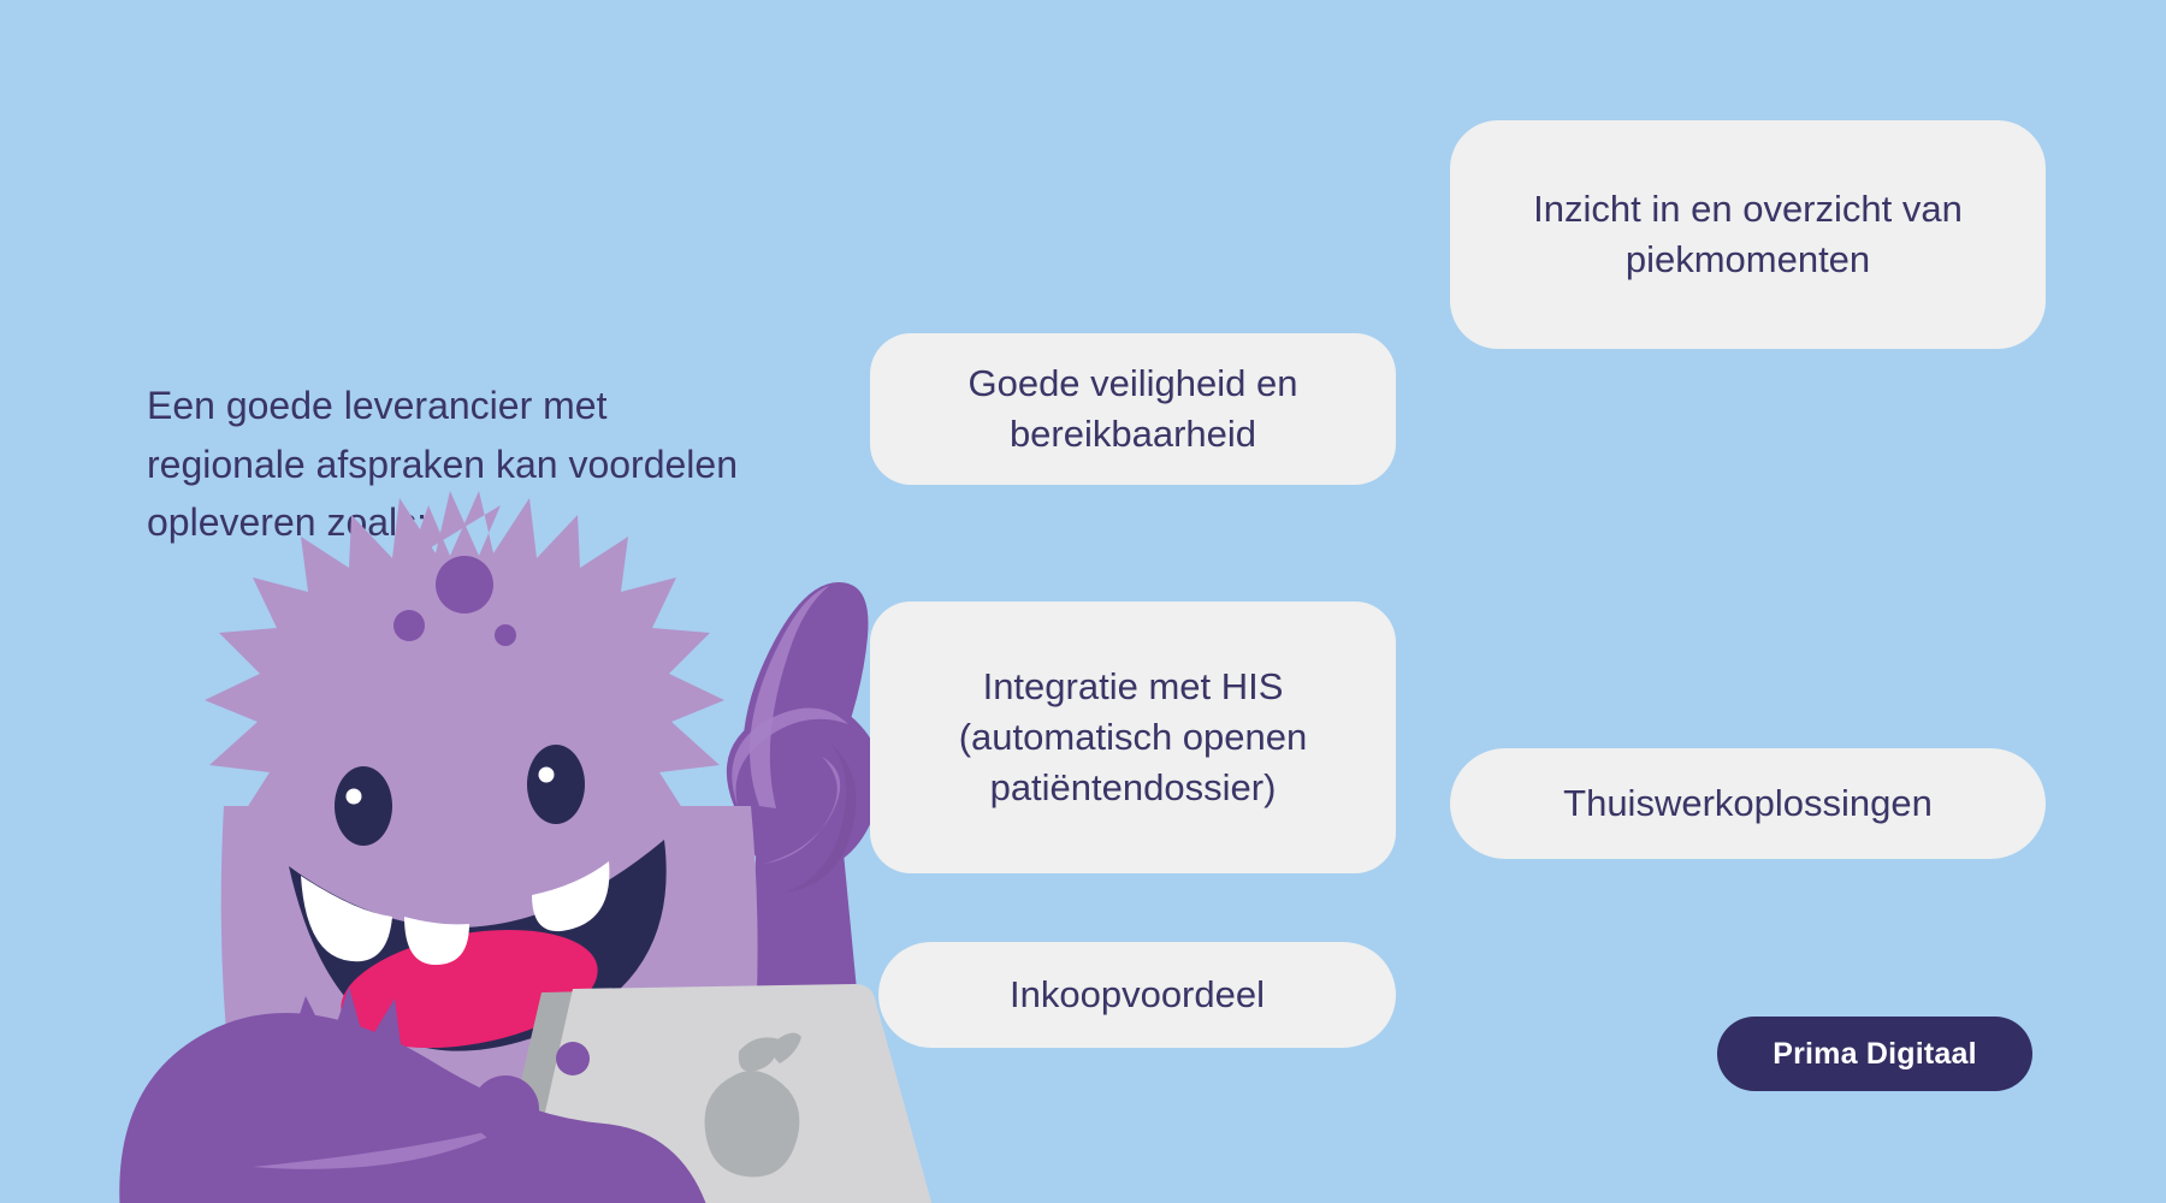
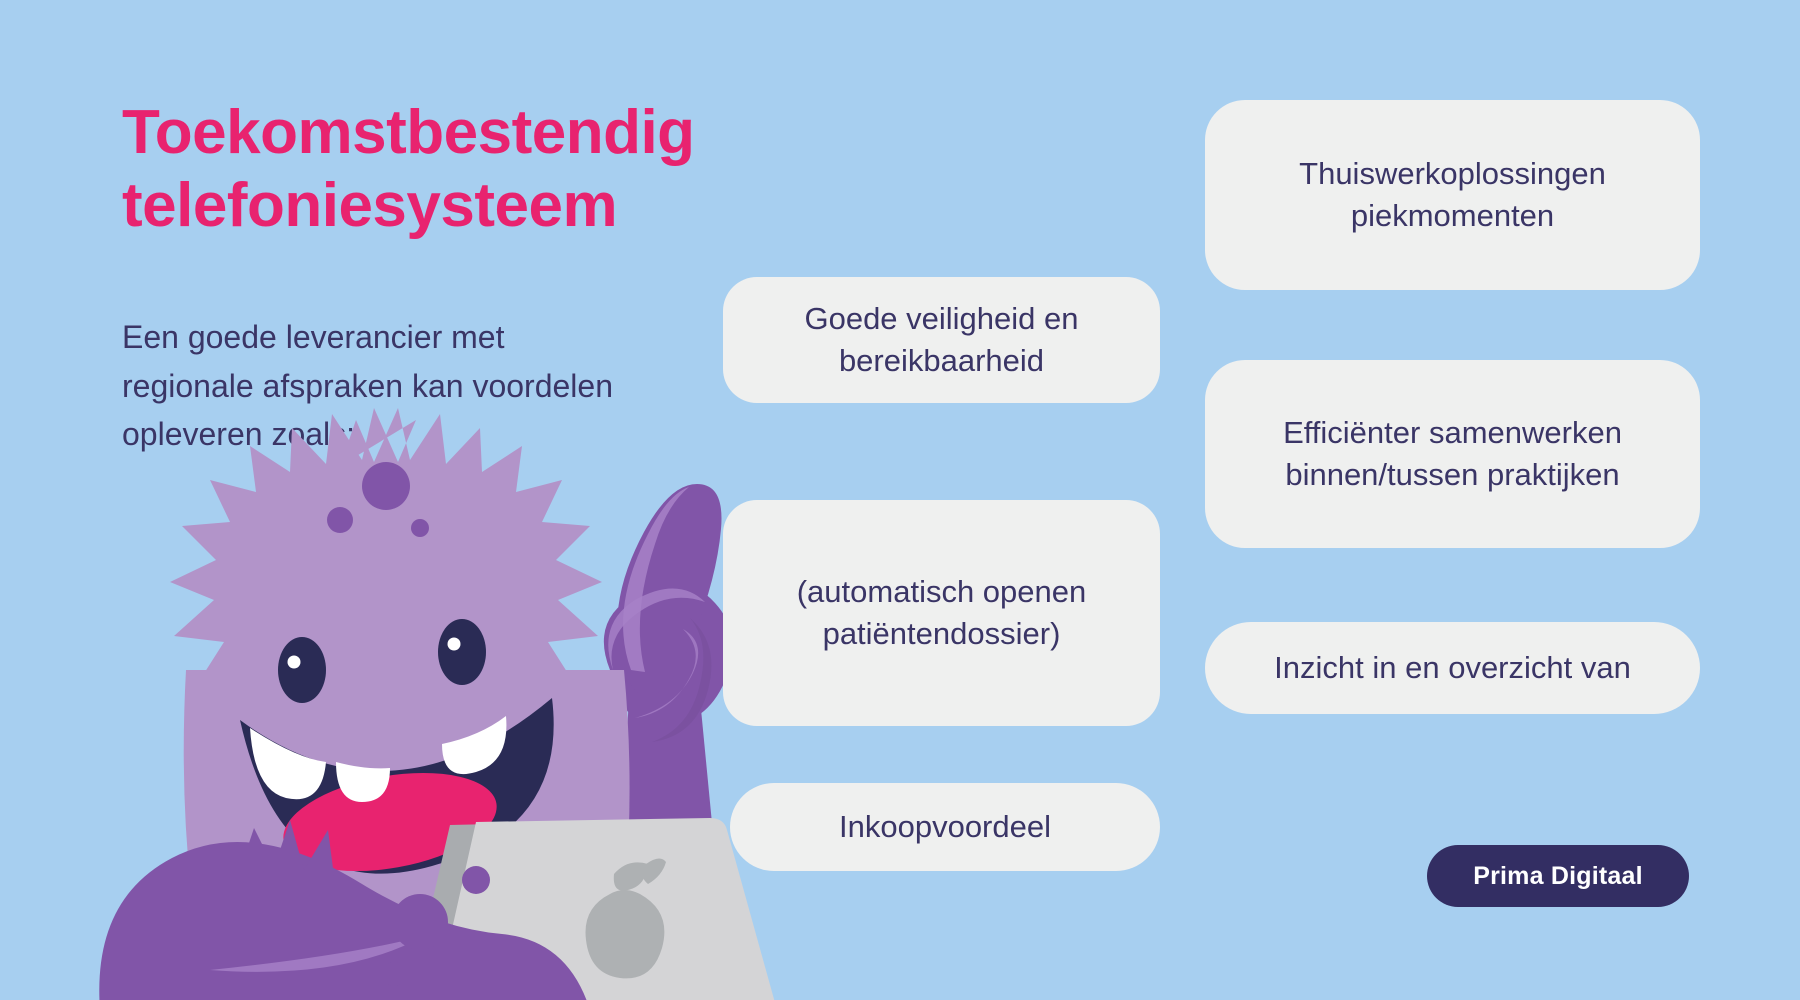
+ Toekomstbestendig telefoniesysteem
  Een goede leverancier met regionale afspraken kan voordelen opleveren zal:
  Goede veiligheid en
  bereikbaarheid
- Integratie met HIS
  (automatisch openen
  patiëntendossier)
  Inkoopvoordeel
- Inzicht in en overzicht van
+ Thuiswerkoplossingen
  piekmomenten
+ Efficiënter samenwerken
+ binnen/tussen praktijken
- Thuiswerkoplossingen
+ Inzicht in en overzicht van
  Prima Digitaal
